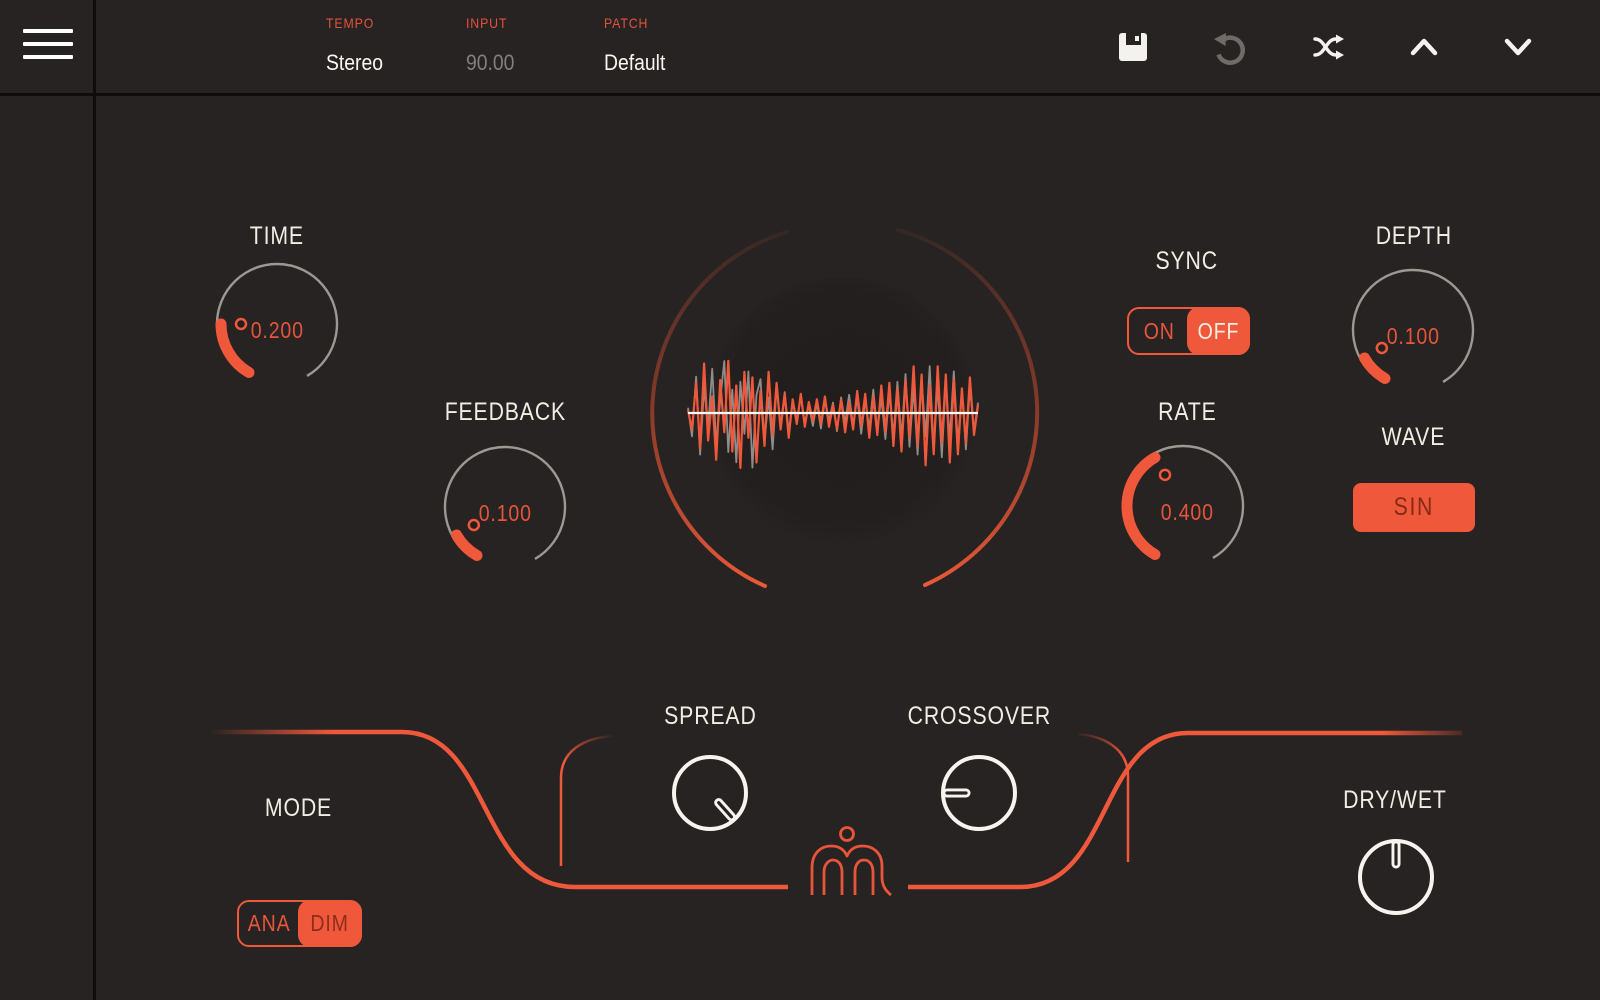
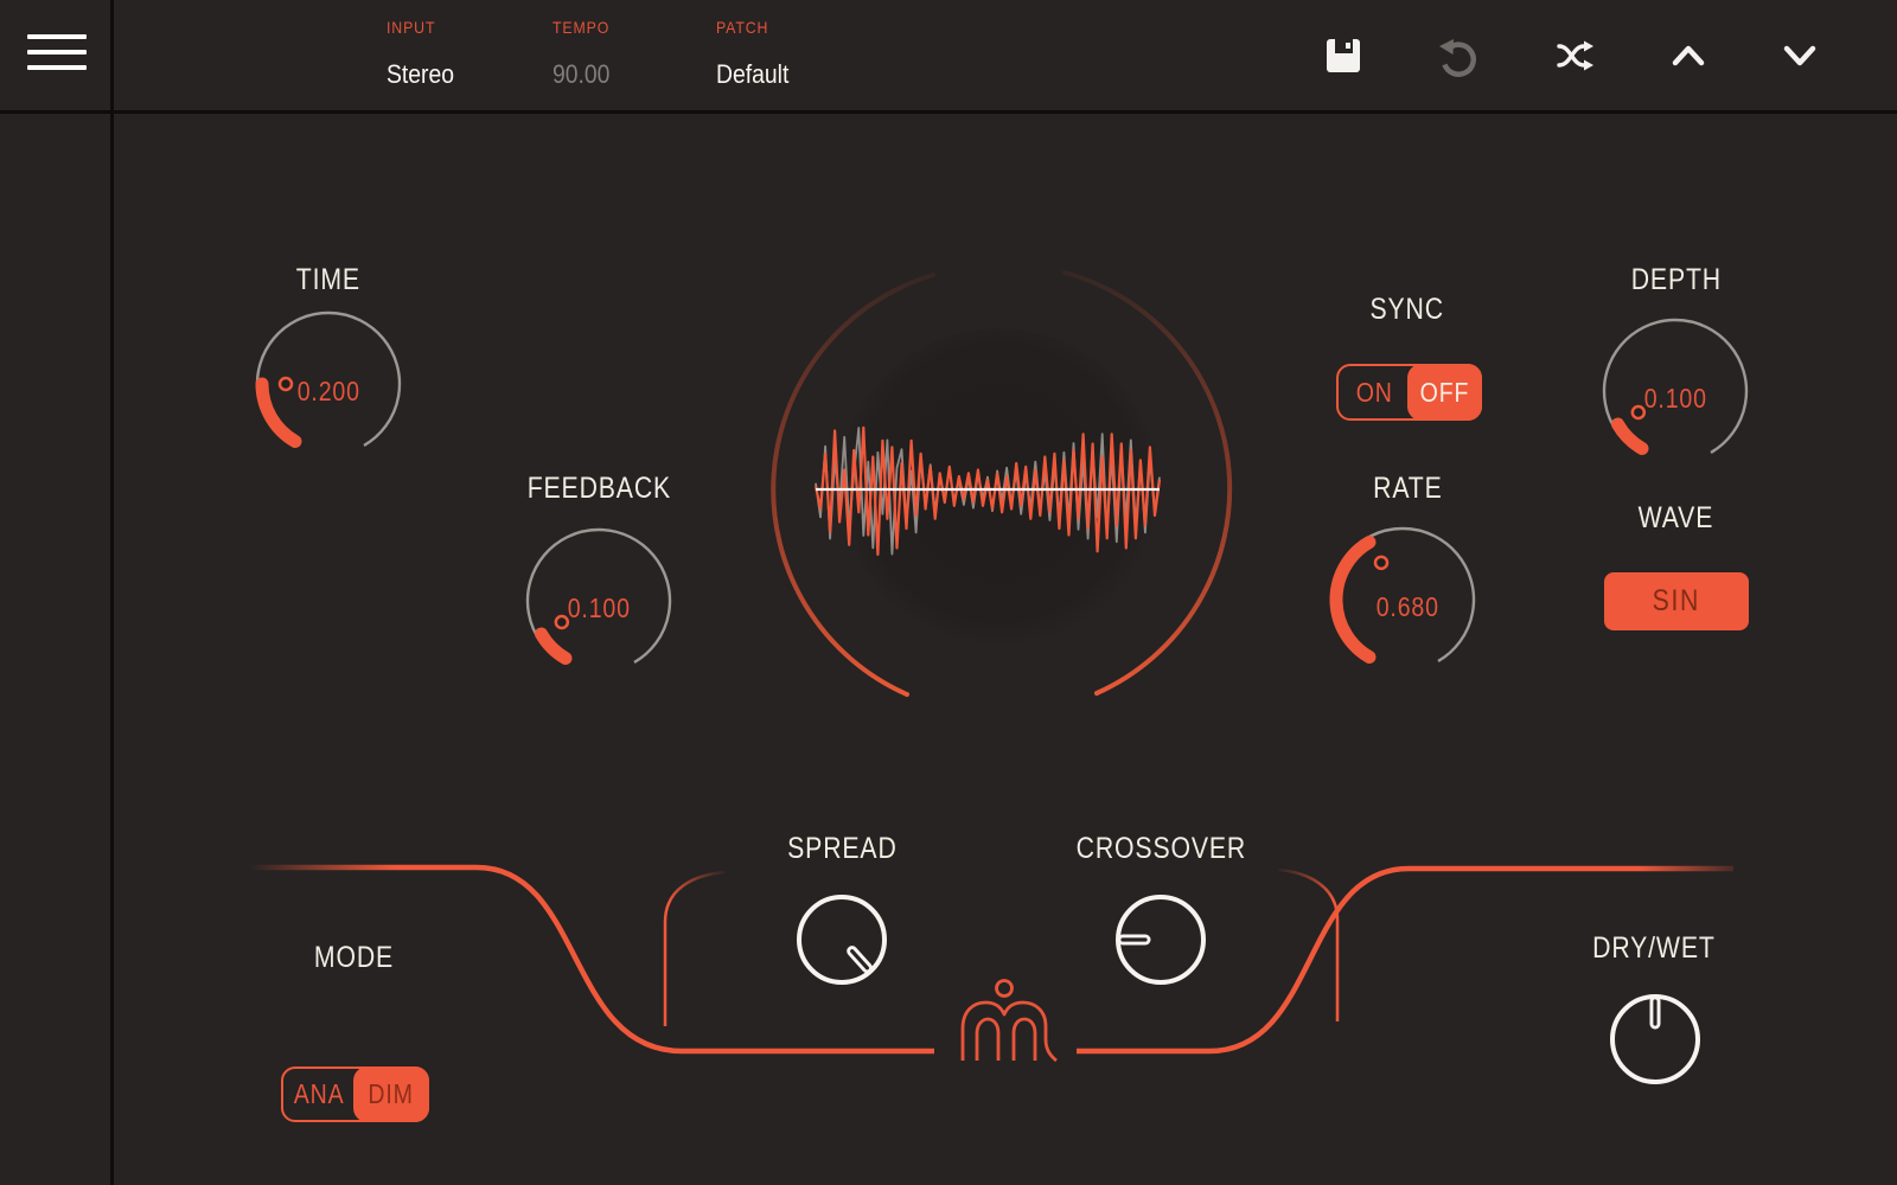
- TEMPO
+ INPUT
  Stereo
- INPUT
+ TEMPO
  90.00
  PATCH
  Default
  TIME
  FEEDBACK
  SYNC
  RATE
  DEPTH
  WAVE
  SPREAD
  CROSSOVER
  MODE
  DRY/WET
  0.200
  0.100
- 0.400
+ 0.680
  0.100
  ON
  OFF
  ANA
  DIM
  SIN
